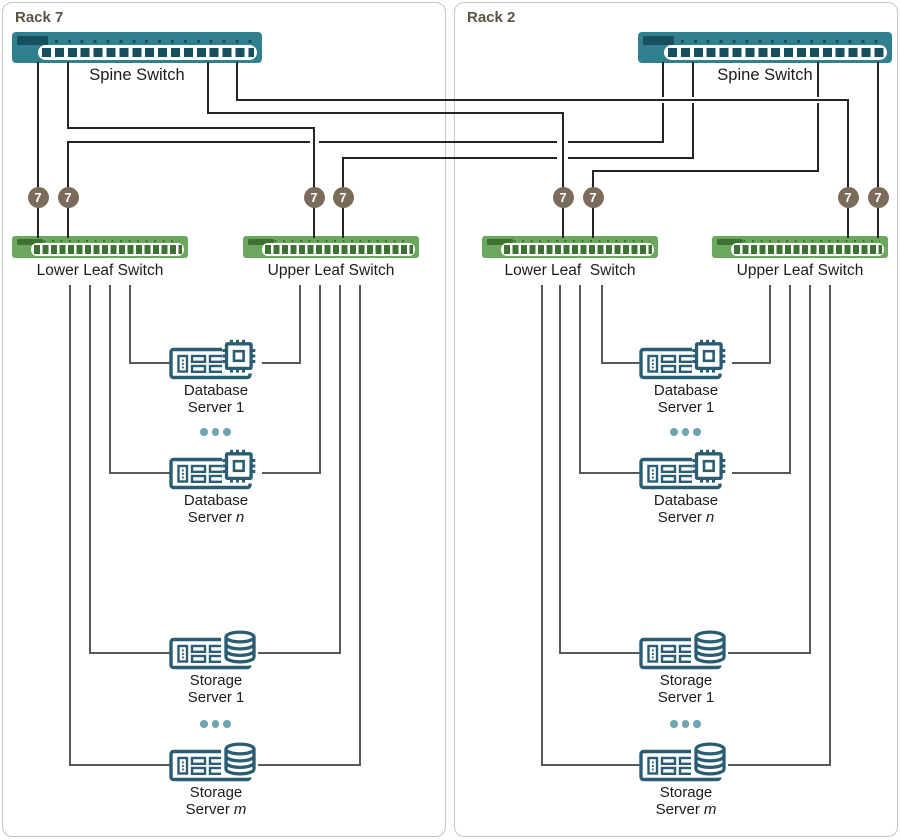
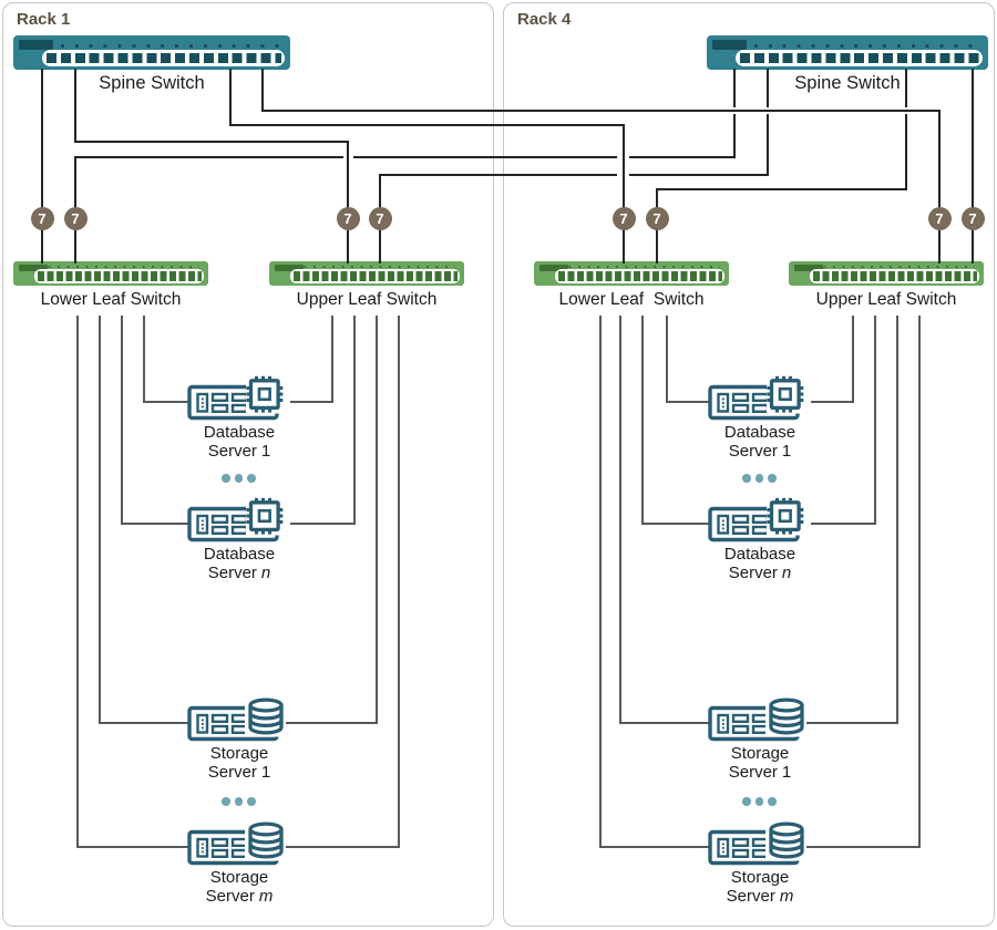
- Rack 7
+ Rack 1
- Rack 2
+ Rack 4
  Spine Switch
  Spine Switch
  Lower Leaf Switch
  Upper Leaf Switch
  Lower Leaf Switch
  Upper Leaf Switch
  7
  7
  7
  7
  7
  7
  7
  7
  Database
  Server 1
  Database
  Server n
  Storage
  Server 1
  Storage
  Server m
  Database
  Server 1
  Database
  Server n
  Storage
  Server 1
  Storage
  Server m
